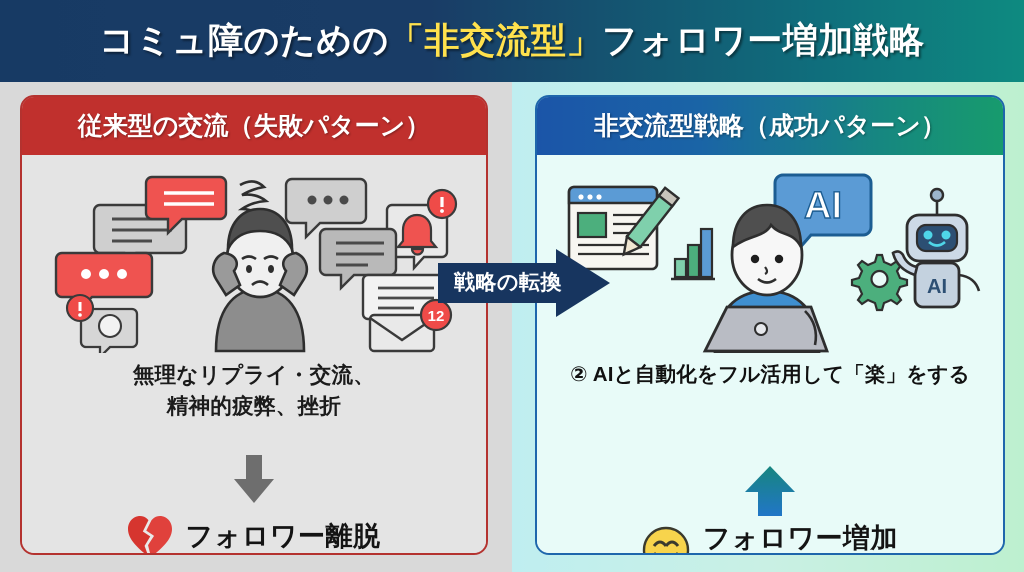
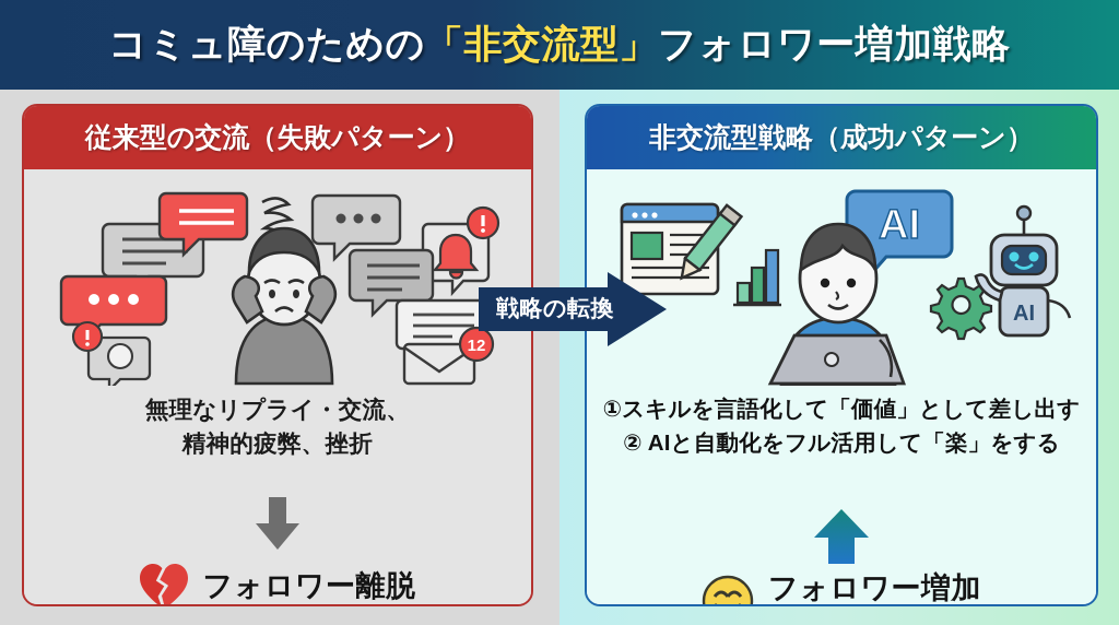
  コミュ障のための「非交流型」フォロワー増加戦略
  従来型の交流（失敗パターン）
  12
  無理なリプライ・交流、
  精神的疲弊、挫折
  フォロワー離脱
  戦略の転換
  非交流型戦略（成功パターン）
  AI
  AI
+ ①スキルを言語化して「価値」として差し出す
  ② AIと自動化をフル活用して「楽」をする
  フォロワー増加
